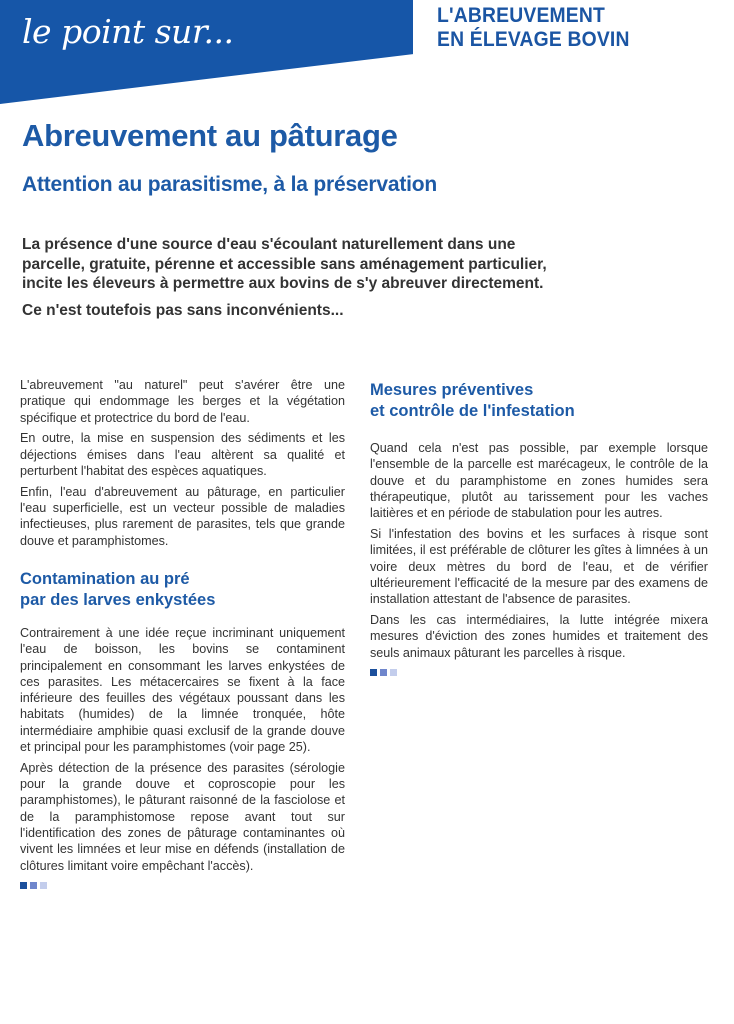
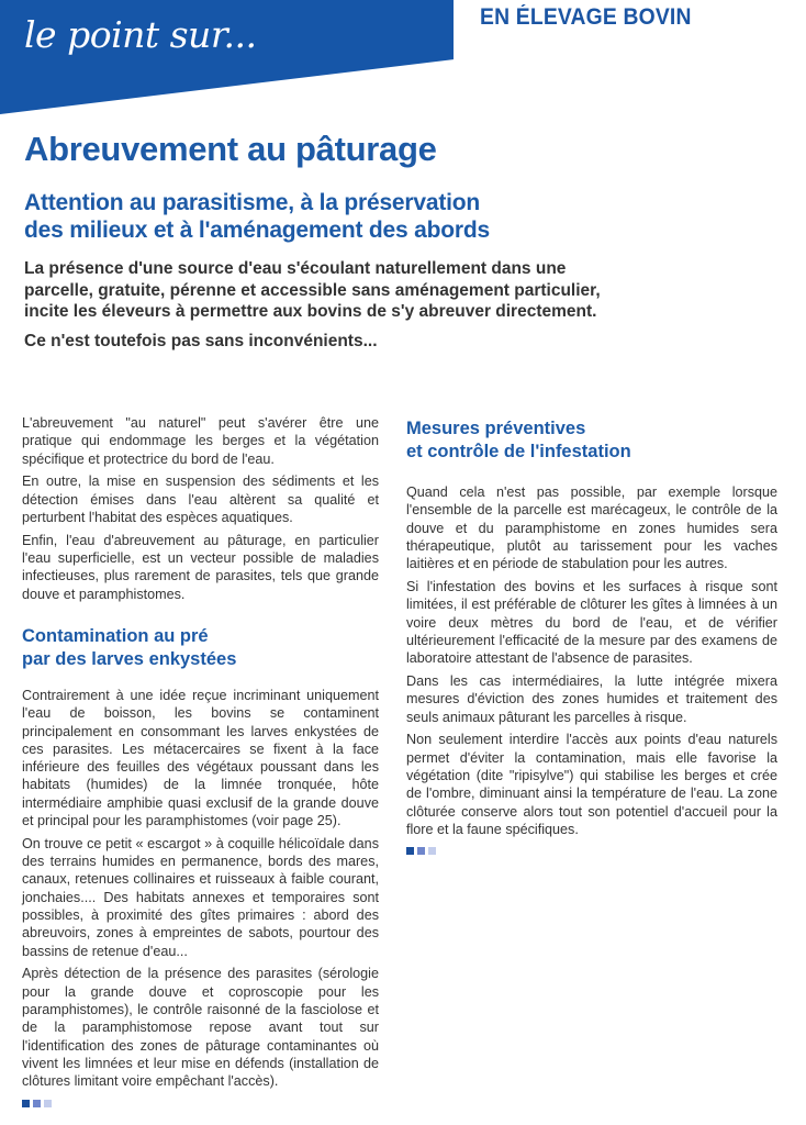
  le point sur...
- L'ABREUVEMENT
  EN ÉLEVAGE BOVIN
  Abreuvement au pâturage
  Attention au parasitisme, à la préservation
+ des milieux et à l'aménagement des abords
  La présence d'une source d'eau s'écoulant naturellement dans une parcelle, gratuite, pérenne et accessible sans aménagement particulier, incite les éleveurs à permettre aux bovins de s'y abreuver directement.
  Ce n'est toutefois pas sans inconvénients...
  L'abreuvement "au naturel" peut s'avérer être une pratique qui endommage les berges et la végétation spécifique et protectrice du bord de l'eau.
- En outre, la mise en suspension des sédiments et les déjections émises dans l'eau altèrent sa qualité et perturbent l'habitat des espèces aquatiques.
+ En outre, la mise en suspension des sédiments et les détection émises dans l'eau altèrent sa qualité et perturbent l'habitat des espèces aquatiques.
  Enfin, l'eau d'abreuvement au pâturage, en parti­culier l'eau superficielle, est un vecteur possible de maladies infectieuses, plus rarement de parasites, tels que grande douve et paramphistomes.
  Contamination au pré
  par des larves enkystées
  Contrairement à une idée reçue incriminant unique­ment l'eau de boisson, les bovins se contaminent principalement en consommant les larves enkys­tées de ces parasites. Les métacercaires se fixent à la face inférieure des feuilles des végétaux poussant dans les habitats (humides) de la limnée tronquée, hôte intermédiaire amphibie quasi exclusif de la grande douve et principal pour les paramphistomes (voir page 25).
+ On trouve ce petit « escargot » à coquille hélicoïdale dans des terrains humides en permanence, bords des mares, canaux, retenues collinaires et ruisseaux à faible courant, jonchaies.... Des habitats annexes et temporaires sont possibles, à proximité des gîtes primaires : abord des abreuvoirs, zones à empreintes de sabots, pourtour des bassins de retenue d'eau...
- Après détection de la présence des parasites (sé­rologie pour la grande douve et coproscopie pour les paramphistomes), le pâturant raisonné de la fas­ciolose et de la paramphistomose repose avant tout sur l'identification des zones de pâturage contami­nantes où vivent les limnées et leur mise en défends (installation de clôtures limitant voire empêchant l'accès).
+ Après détection de la présence des parasites (sé­rologie pour la grande douve et coproscopie pour les paramphistomes), le contrôle raisonné de la fas­ciolose et de la paramphistomose repose avant tout sur l'identification des zones de pâturage contami­nantes où vivent les limnées et leur mise en défends (installation de clôtures limitant voire empêchant l'accès).
  Mesures préventives
  et contrôle de l'infestation
  Quand cela n'est pas possible, par exemple lorsque l'ensemble de la parcelle est marécageux, le contrôle de la douve et du paramphistome en zones humides sera thérapeutique, plutôt au tarissement pour les vaches laitières et en période de stabulation pour les autres.
- Si l'infestation des bovins et les surfaces à risque sont limitées, il est préférable de clôturer les gîtes à limnées à un voire deux mètres du bord de l'eau, et de véri­fier ultérieurement l'efficacité de la mesure par des examens de installation attestant de l'absence de parasites.
+ Si l'infestation des bovins et les surfaces à risque sont limitées, il est préférable de clôturer les gîtes à limnées à un voire deux mètres du bord de l'eau, et de véri­fier ultérieurement l'efficacité de la mesure par des examens de laboratoire attestant de l'absence de parasites.
  Dans les cas intermédiaires, la lutte intégrée mixera mesures d'éviction des zones humides et traitement des seuls animaux pâturant les parcelles à risque.
+ Non seulement interdire l'accès aux points d'eau naturels permet d'éviter la contamination, mais elle favorise la végétation (dite "ripisylve") qui stabilise les berges et crée de l'ombre, diminuant ainsi la tem­pérature de l'eau. La zone clôturée conserve alors tout son potentiel d'accueil pour la flore et la faune spécifiques.
